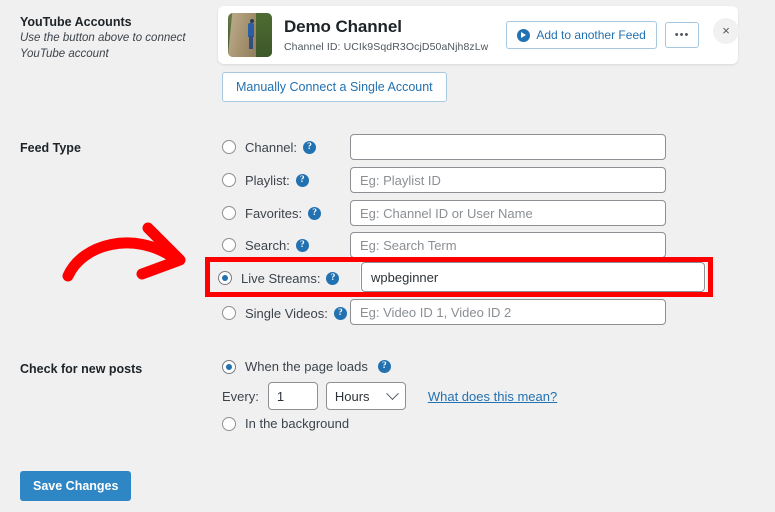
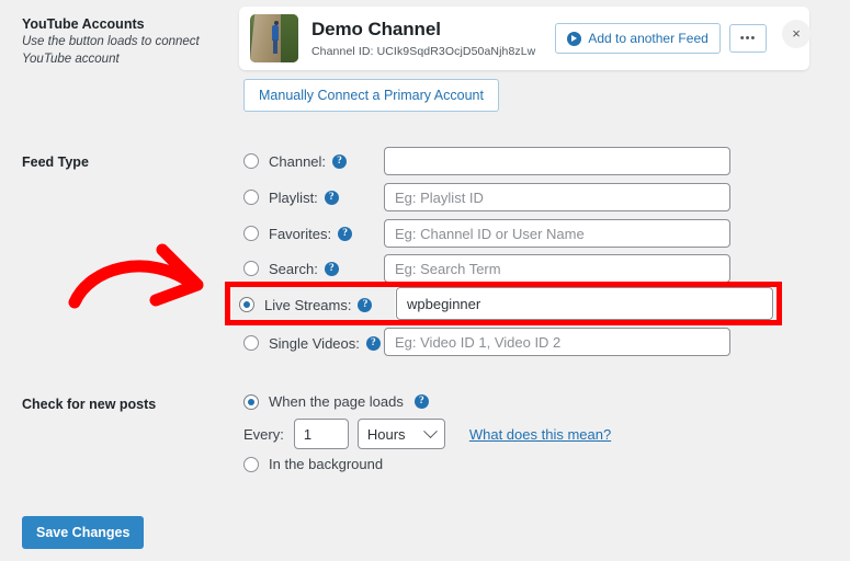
  YouTube Accounts
- Use the button above to connect YouTube account
+ Use the button loads to connect YouTube account
  Feed Type
  Check for new posts
  Demo Channel
  Channel ID: UCIk9SqdR3OcjD50aNjh8zLw
  Add to another Feed
  •••
  ×
- Manually Connect a Single Account
+ Manually Connect a Primary Account
  Channel:
  ?
  Playlist:
  ?
  Eg: Playlist ID
  Favorites:
  ?
  Eg: Channel ID or User Name
  Search:
  ?
  Eg: Search Term
  Live Streams:
  ?
  wpbeginner
  Single Videos:
  ?
  Eg: Video ID 1, Video ID 2
  When the page loads
  ?
  Every:
  1
  Hours
  What does this mean?
  In the background
  Save Changes
